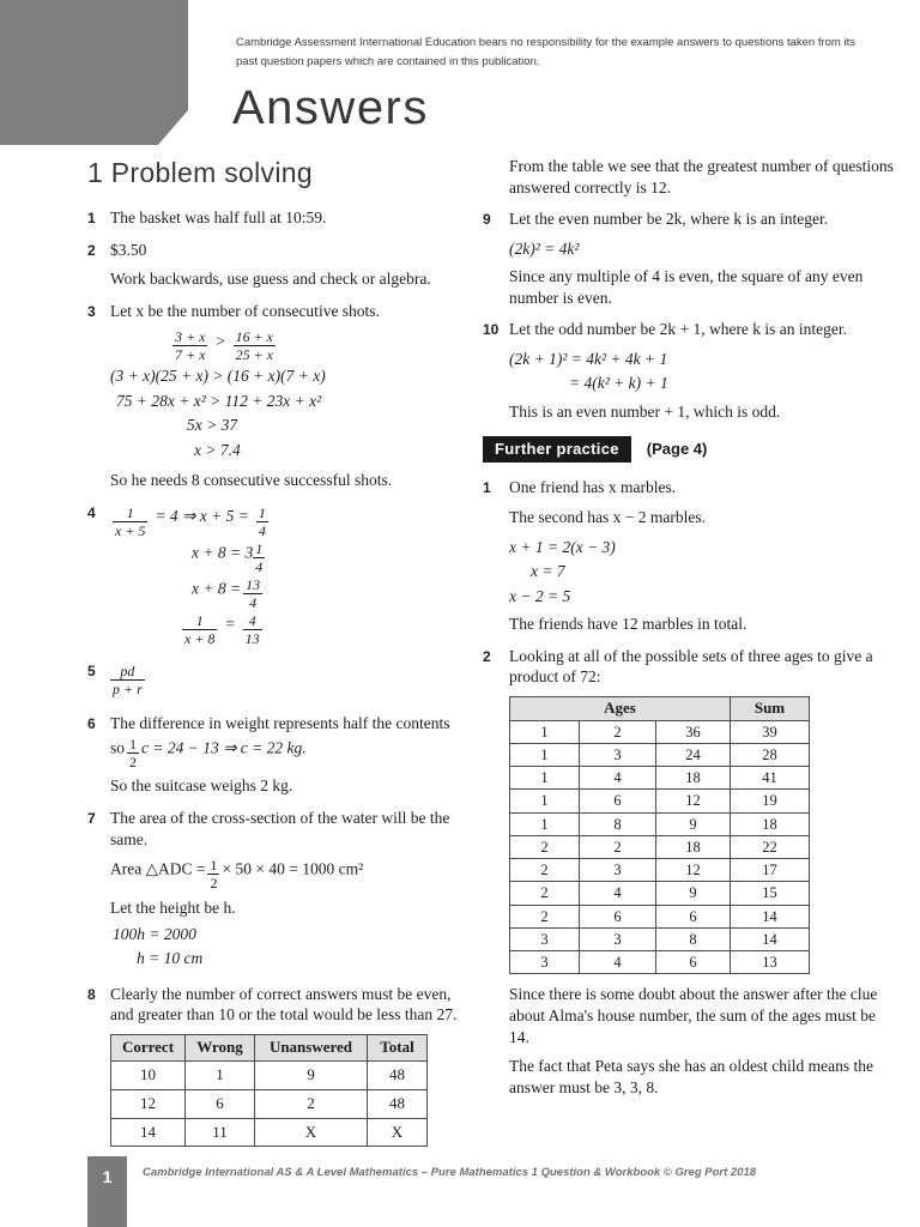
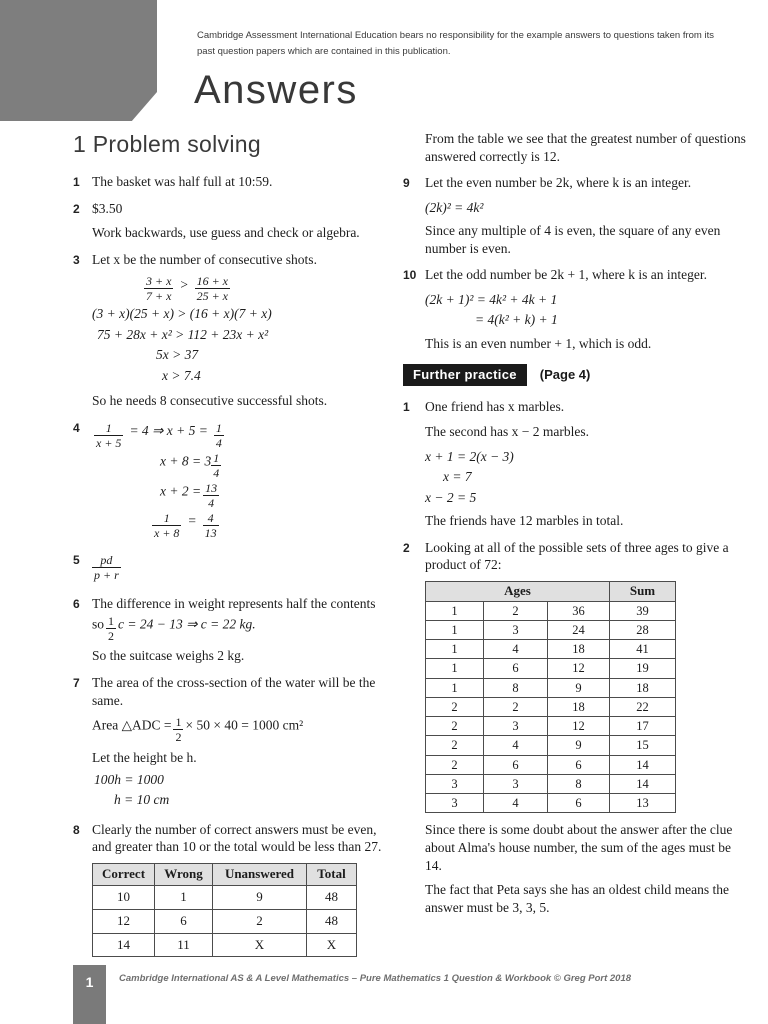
  Cambridge Assessment International Education bears no responsibility for the example answers to questions taken from its past question papers which are contained in this publication.
  Answers
  1 Problem solving
  1
  The basket was half full at 10:59.
  2
  $3.50
  Work backwards, use guess and check or algebra.
  3
  Let x be the number of consecutive shots.
  3 + x
  7 + x
  >
  16 + x
  25 + x
  (3 + x)(25 + x) > (16 + x)(7 + x)
  75 + 28x + x² > 112 + 23x + x²
  5x > 37
  x > 7.4
  So he needs 8 consecutive successful shots.
  4
  1
  x + 5
  = 4 ⇒ x + 5 =
  1
  4
  x + 8 = 3
  1
  4
- x + 8 =
+ x + 2 =
  13
  4
  1
  x + 8
  =
  4
  13
  5
  pd
  p + r
  6
  The difference in weight represents half the contents
  so
  1
  2
  c = 24 − 13 ⇒ c = 22 kg.
  So the suitcase weighs 2 kg.
  7
  The area of the cross-section of the water will be the same.
  Area △ADC =
  1
  2
  × 50 × 40 = 1000 cm²
  Let the height be h.
- 100h = 2000
+ 100h = 1000
  h = 10 cm
  8
  Clearly the number of correct answers must be even, and greater than 10 or the total would be less than 27.
  Correct	Wrong	Unanswered	Total
  10	1	9	48
  12	6	2	48
  14	11	X	X
  From the table we see that the greatest number of questions answered correctly is 12.
  9
  Let the even number be 2k, where k is an integer.
  (2k)² = 4k²
  Since any multiple of 4 is even, the square of any even number is even.
  10
  Let the odd number be 2k + 1, where k is an integer.
  (2k + 1)² = 4k² + 4k + 1
  = 4(k² + k) + 1
  This is an even number + 1, which is odd.
  Further practice (Page 4)
  1
  One friend has x marbles.
  The second has x − 2 marbles.
  x + 1 = 2(x − 3)
  x = 7
  x − 2 = 5
  The friends have 12 marbles in total.
  2
  Looking at all of the possible sets of three ages to give a product of 72:
  Ages	Sum
  1	2	36	39
  1	3	24	28
  1	4	18	41
  1	6	12	19
  1	8	9	18
  2	2	18	22
  2	3	12	17
  2	4	9	15
  2	6	6	14
  3	3	8	14
  3	4	6	13
  Since there is some doubt about the answer after the clue about Alma's house number, the sum of the ages must be 14.
- The fact that Peta says she has an oldest child means the answer must be 3, 3, 8.
+ The fact that Peta says she has an oldest child means the answer must be 3, 3, 5.
  1
  Cambridge International AS & A Level Mathematics – Pure Mathematics 1 Question & Workbook © Greg Port 2018
